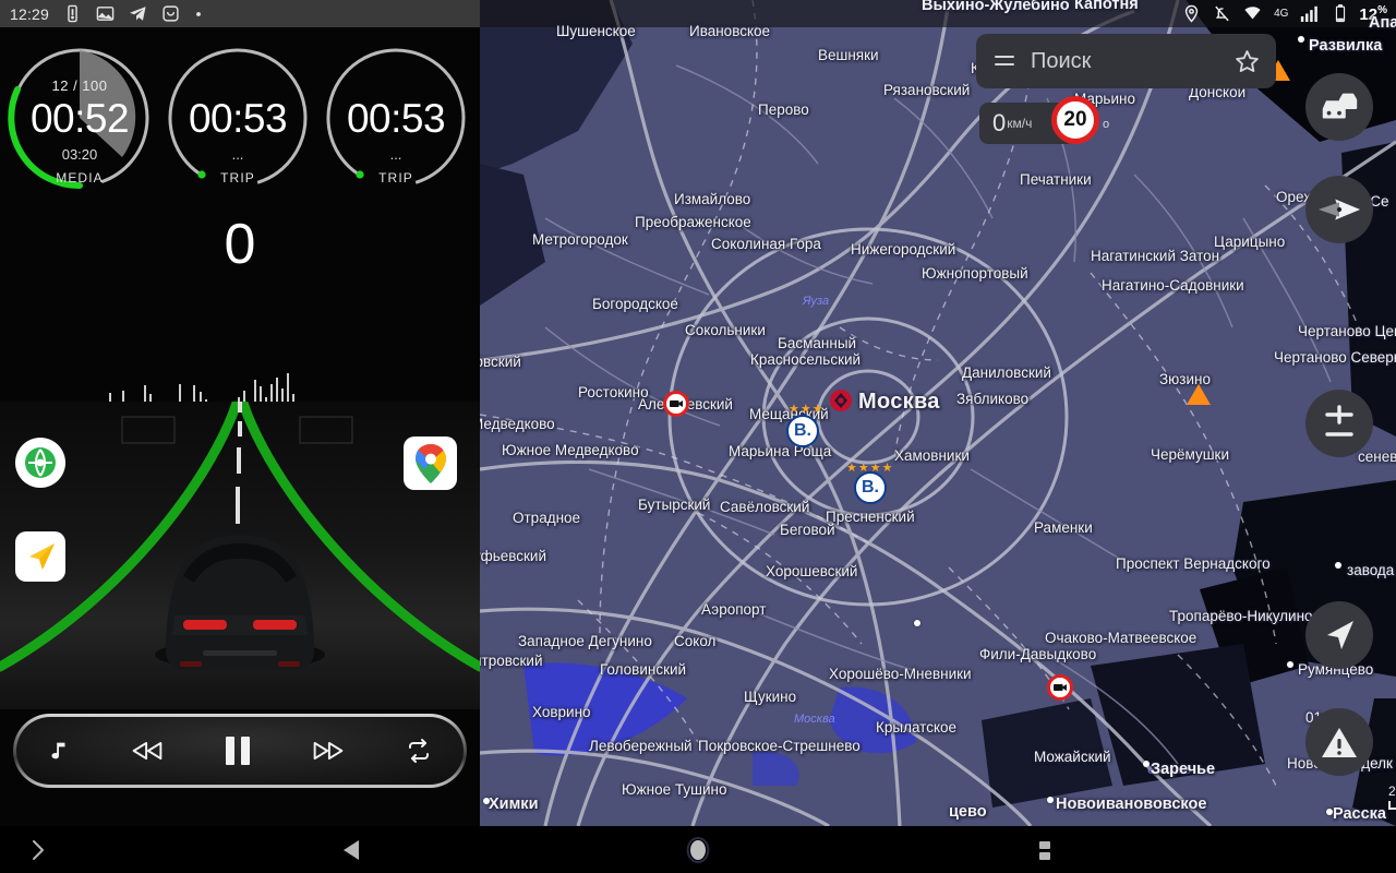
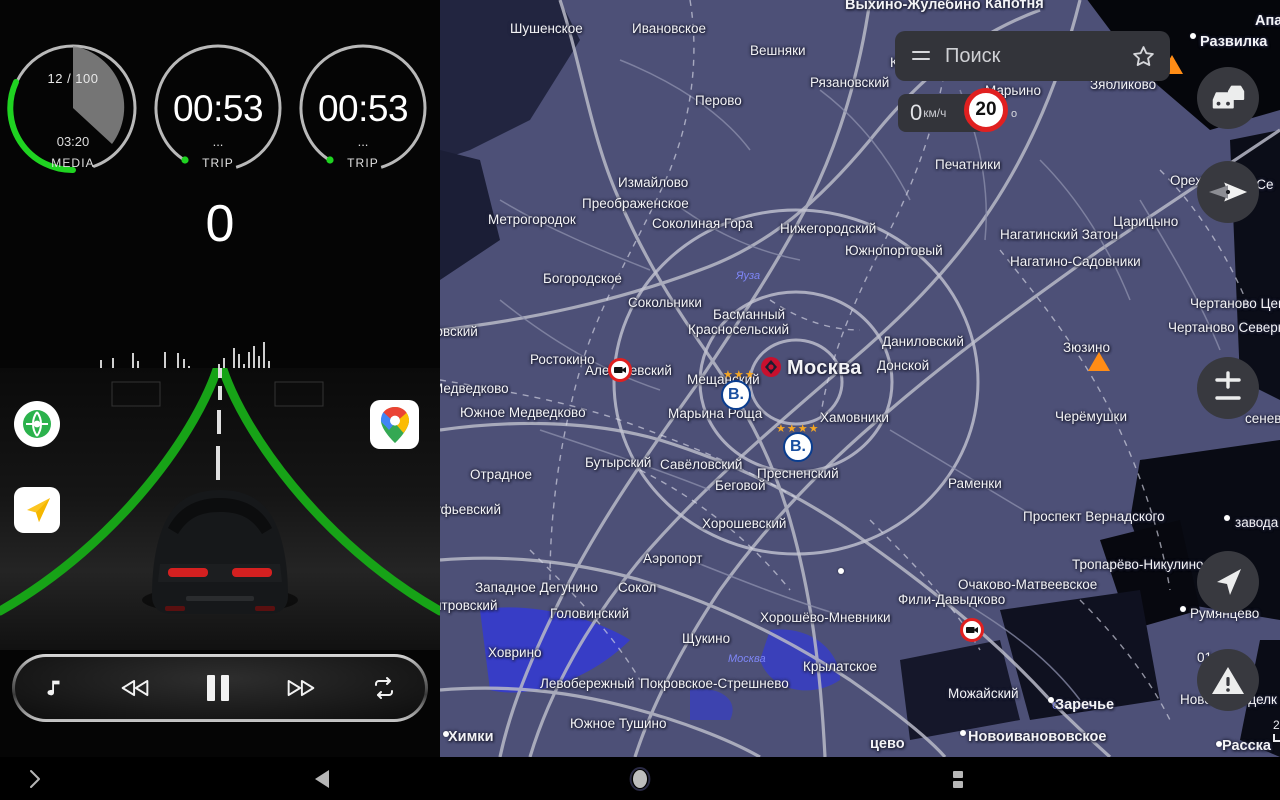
- 12:29
  12 / 100
- 00:52
  03:20
  MEDIA
  00:53
  ...
  TRIP
  00:53
  ...
  TRIP
  0
- 4G
- 12%
  Выхино-Жулебино
  Капотня
  Апа
  Развилка
  Шушенское
  Ивановское
  Вешняки
- Донской
+ Зябликово
  Рязановский
  арьино
  Перово
  Печатники
  Измайлово
  Преображенское
  Метрогородок
  Соколиная Гора
  Нижегородский
  Нагатинский Затон
  Царицыно
  Южнопортовый
  Нагатино-Садовники
  Богородское
  Яуза
  Чертаново Це
  Сокольники
  Басманный
  Красносельский
  овский
  Чертаново Север
  Даниловский
  Зюзино
  Ростокино
  Алеевский
- Зябликово
+ Донской
  едведково
  Мещанкий
  Южное Медведково
  Марьина Роща
  Хамовники
  Черёмушки
  сенев
  Отрадное
  Бутырский
  Савёловский
  Пресненский
  Раменки
  фьевский
  Беговой
  Хорошевский
  Проспект Вернадского
  Аэропорт
  завода
  Западное Дегунино
  Сокол
  Тропарёво-Никулино
  Очаково-Матвеевское
  тровский
  Головинский
  Фили-Давыдково
  Румянцево
  Хорошёво-Мневники
  Щукино
  Ховрино
  Москва
  Крылатское
  Левобережный
  Покровское-Стрешнево
  Можайский
  Сетунь
  Заречье
  Южное Тушино
  Химки
  цево
  Новоиванововское
  Расска
  Москва
  B.
  ★★★
  B.
  ★★★★
  Поиск
  0
  км/ч
  20
  о
